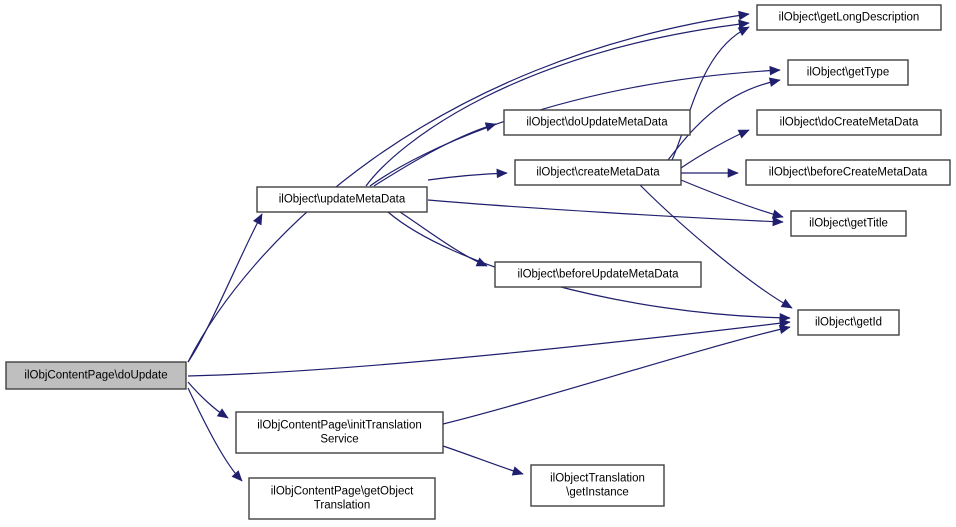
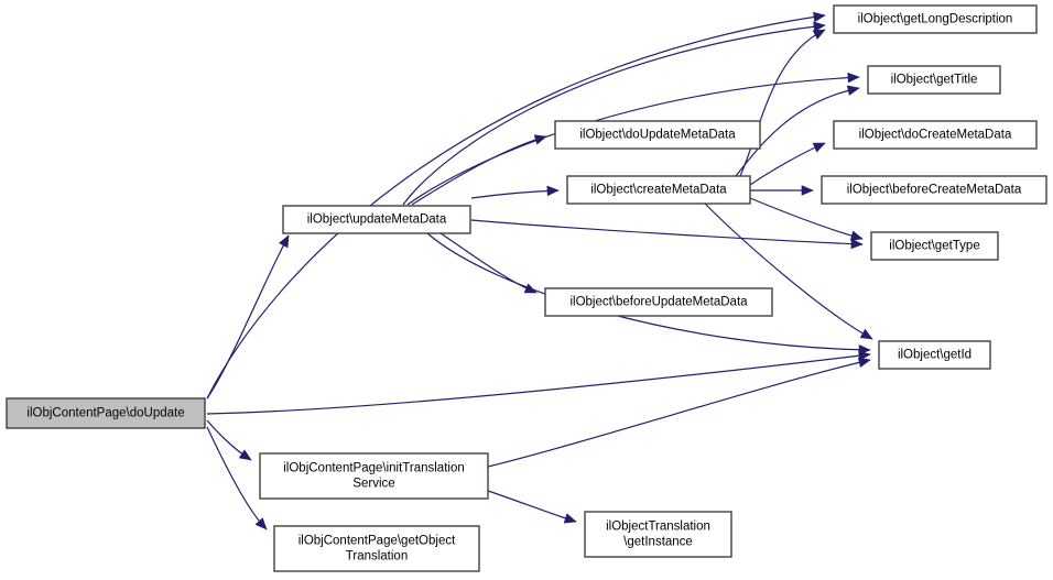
  ilObjContentPage\doUpdate
  ilObject\updateMetaData
  ilObject\doUpdateMetaData
  ilObject\createMetaData
  ilObject\beforeUpdateMetaData
  ilObject\getLongDescription
- ilObject\getType
+ ilObject\getTitle
  ilObject\doCreateMetaData
  ilObject\beforeCreateMetaData
- ilObject\getTitle
+ ilObject\getType
  ilObject\getId
  ilObjContentPage\initTranslation
  Service
  ilObjContentPage\getObject
  Translation
  ilObjectTranslation
  \getInstance
